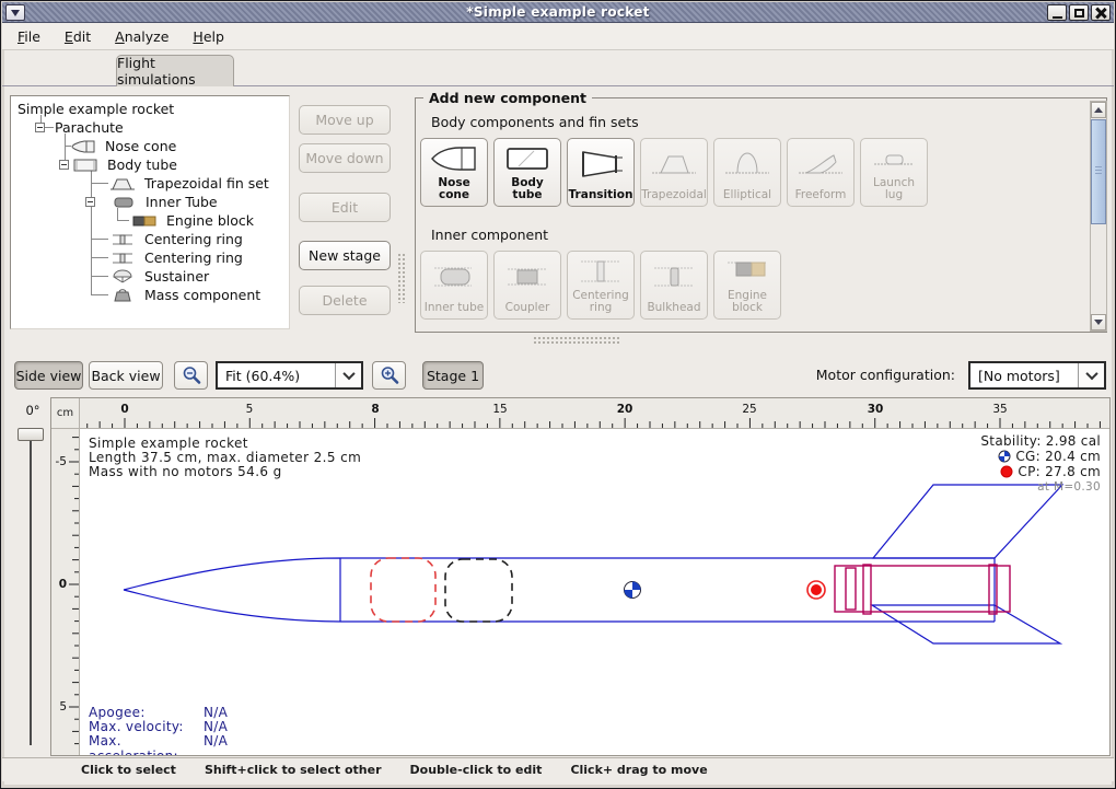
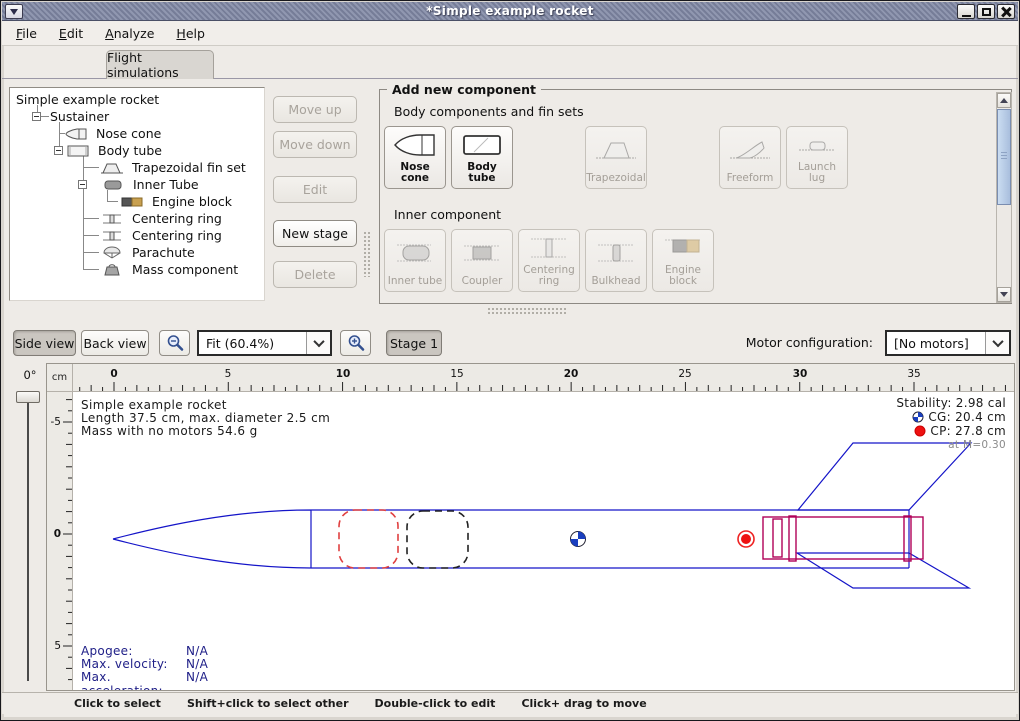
  *Simple example rocket
  File
  Edit
  Analyze
  Help
  Flight simulations
  Simple example rocket
- Parachute
+ Sustainer
  Nose cone
  Body tube
  Trapezoidal fin set
  Inner Tube
  Engine block
  Centering ring
  Centering ring
- Sustainer
+ Parachute
  Mass component
  Move up
  Move down
  Edit
  New stage
  Delete
  Add new component
  Body components and fin sets
  Nose cone
  Body tube
- Transition
  Trapezoidal
- Elliptical
  Freeform
  Launch lug
  Inner component
  Inner tube
  Coupler
  Centering ring
  Bulkhead
  Engine block
  Side view
  Back view
  Fit (60.4%)
  Stage 1
  Motor configuration:
  [No motors]
  0°
  cm
  0
  5
- 8
+ 10
  15
  20
  25
  30
  35
  -5
  0
  5
  Simple example rocket
  Length 37.5 cm, max. diameter 2.5 cm
  Mass with no motors 54.6 g
  Stability: 2.98 cal
  CG: 20.4 cm
  CP: 27.8 cm
  at M=0.30
  Apogee:
  N/A
  Max. velocity:
  N/A
  N/A
  Click to select
  Shift+click to select other
  Double-click to edit
  Click+ drag to move
